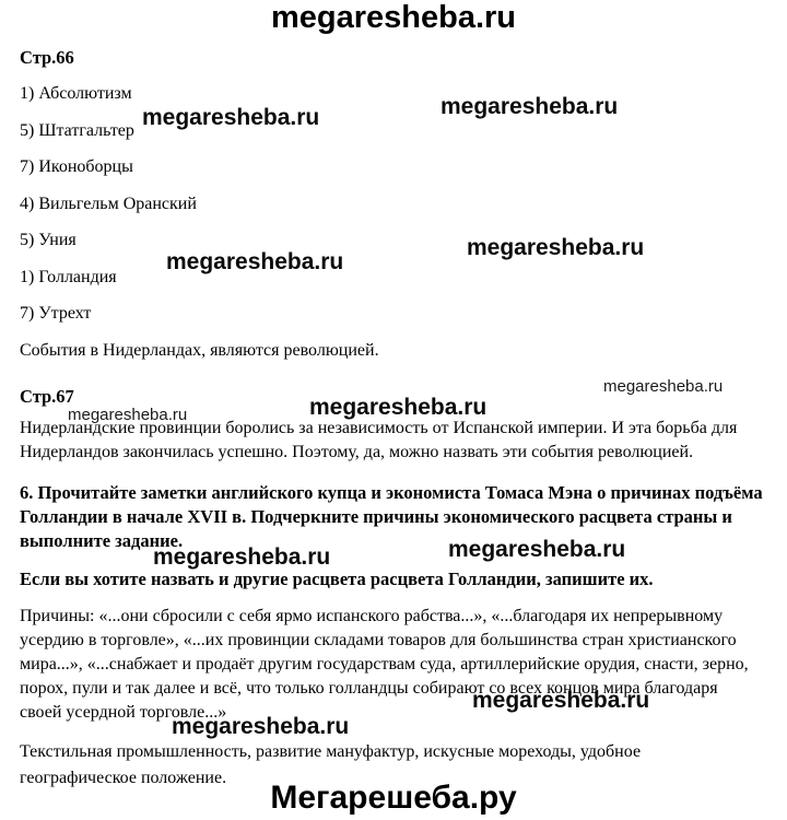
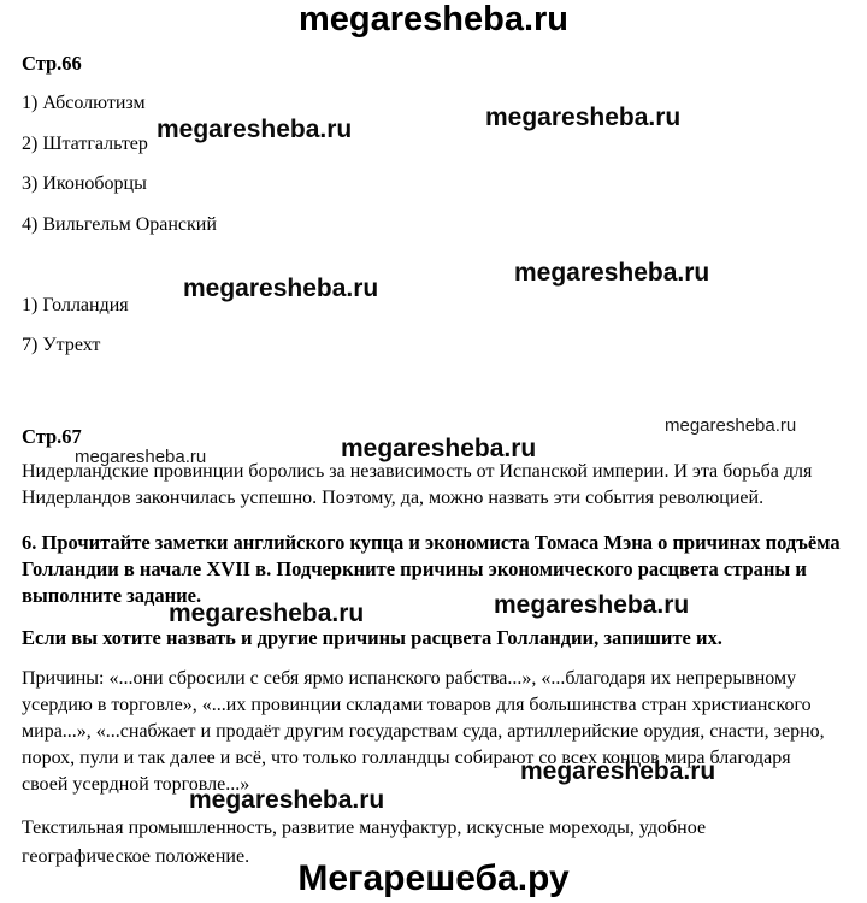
  megaresheba.ru
  Стр.66
  1) Абсолютизм
- 5) Штатгальтер
+ 2) Штатгальтер
- 7) Иконоборцы
+ 3) Иконоборцы
  4) Вильгельм Оранский
- 5) Уния
  1) Голландия
  7) Утрехт
- События в Нидерландах, являются революцией.
  Стр.67
  Нидерландские провинции боролись за независимость от Испанской империи. И эта борьба для
  Нидерландов закончилась успешно. Поэтому, да, можно назвать эти события революцией.
  6. Прочитайте заметки английского купца и экономиста Томаса Мэна о причинах подъёма
  Голландии в начале XVII в. Подчеркните причины экономического расцвета страны и
  выполните задание.
- Если вы хотите назвать и другие расцвета расцвета Голландии, запишите их.
+ Если вы хотите назвать и другие причины расцвета Голландии, запишите их.
  Причины: «...они сбросили с себя ярмо испанского рабства...», «...благодаря их непрерывному
  усердию в торговле», «...их провинции складами товаров для большинства стран христианского
  мира...», «...снабжает и продаёт другим государствам суда, артиллерийские орудия, снасти, зерно,
  порох, пули и так далее и всё, что только голландцы собирают со всех концов мира благодаря
  своей усердной торговле...»
  Текстильная промышленность, развитие мануфактур, искусные мореходы, удобное
  географическое положение.
  Мегарешеба.ру
  megaresheba.ru
  megaresheba.ru
  megaresheba.ru
  megaresheba.ru
  megaresheba.ru
  megaresheba.ru
  megaresheba.ru
  megaresheba.ru
  megaresheba.ru
  megaresheba.ru
  megaresheba.ru
